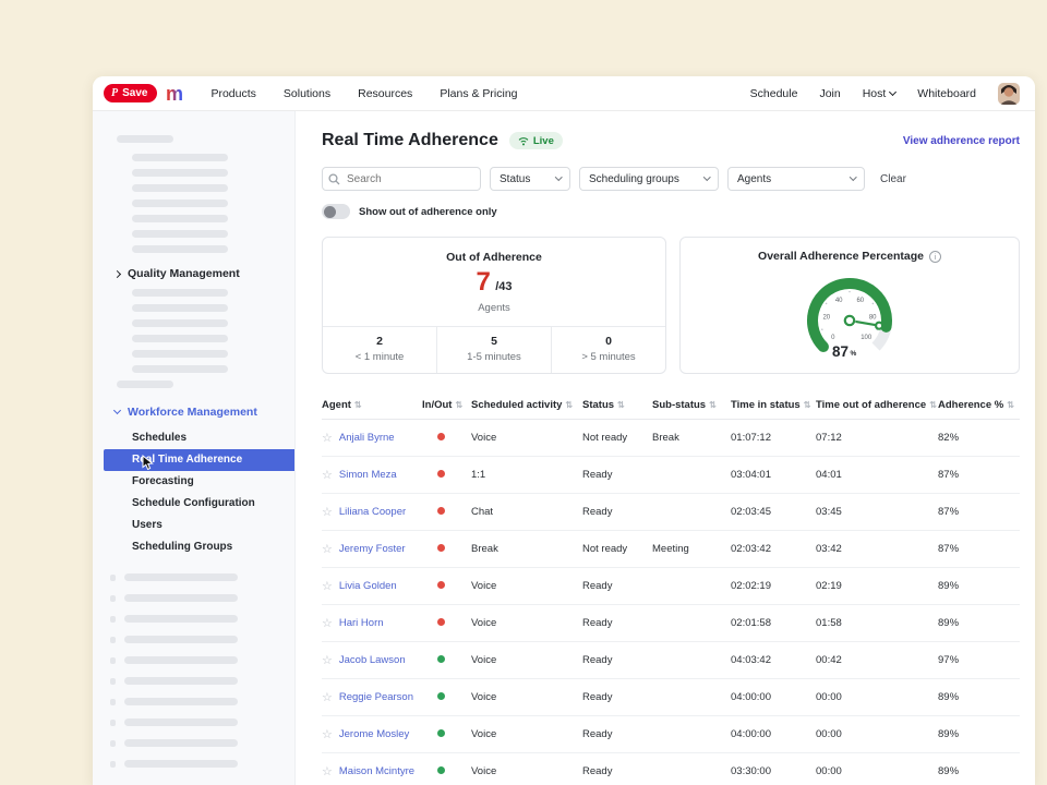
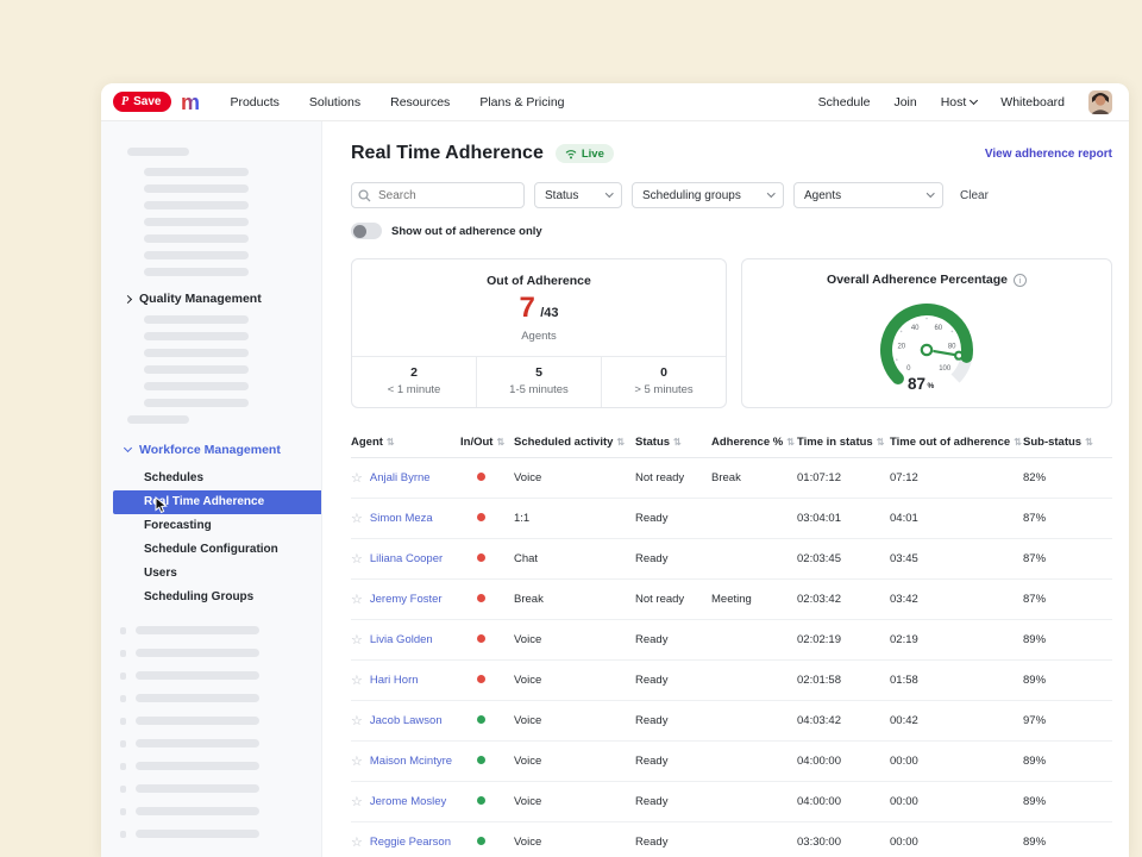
  P
  Save
  m
  Products
  Solutions
  Resources
  Plans & Pricing
  Schedule
  Join
  Host
  Whiteboard
  Quality Management
  Workforce Management
  Schedules
  Real Time Adherence
  Forecasting
  Schedule Configuration
  Users
  Scheduling Groups
  Real Time Adherence
  Live
  View adherence report
  Search
  Status
  Scheduling groups
  Agents
  Clear
  Show out of adherence only
  Out of Adherence
  7 /43
  Agents
  2
  < 1 minute
  5
  1-5 minutes
  0
  > 5 minutes
  Overall Adherence Percentage
  i
  87
  Agent
  ⇅
  In/Out
  ⇅
  Scheduled activity
  ⇅
  Status
  ⇅
- Sub-status
+ Adherence %
  ⇅
  Time in status
  ⇅
  Time out of adherence
  ⇅
- Adherence %
+ Sub-status
  ⇅
  ☆
  Anjali Byrne
  Voice
  Not ready
  Break
  01:07:12
  07:12
  82%
  ☆
  Simon Meza
  1:1
  Ready
  03:04:01
  04:01
  87%
  ☆
  Liliana Cooper
  Chat
  Ready
  02:03:45
  03:45
  87%
  ☆
  Jeremy Foster
  Break
  Not ready
  Meeting
  02:03:42
  03:42
  87%
  ☆
  Livia Golden
  Voice
  Ready
  02:02:19
  02:19
  89%
  ☆
  Hari Horn
  Voice
  Ready
  02:01:58
  01:58
  89%
  ☆
  Jacob Lawson
  Voice
  Ready
  04:03:42
  00:42
  97%
  ☆
- Reggie Pearson
+ Maison Mcintyre
  Voice
  Ready
  04:00:00
  00:00
  89%
  ☆
  Jerome Mosley
  Voice
  Ready
  04:00:00
  00:00
  89%
  ☆
- Maison Mcintyre
+ Reggie Pearson
  Voice
  Ready
  03:30:00
  00:00
  89%
